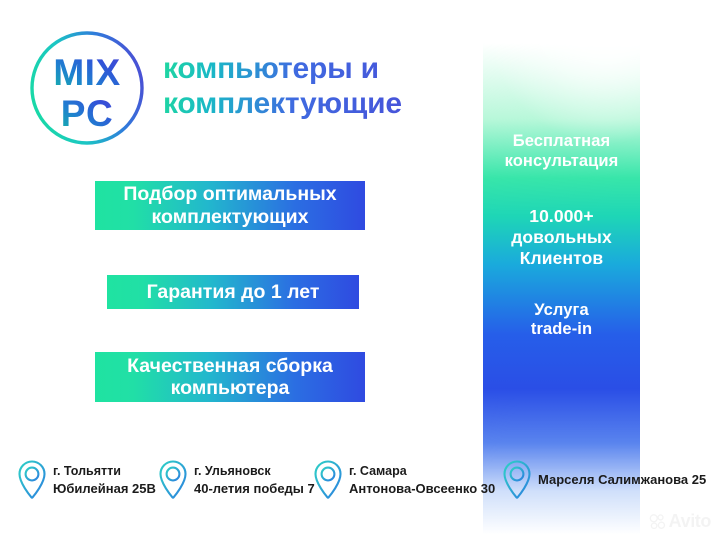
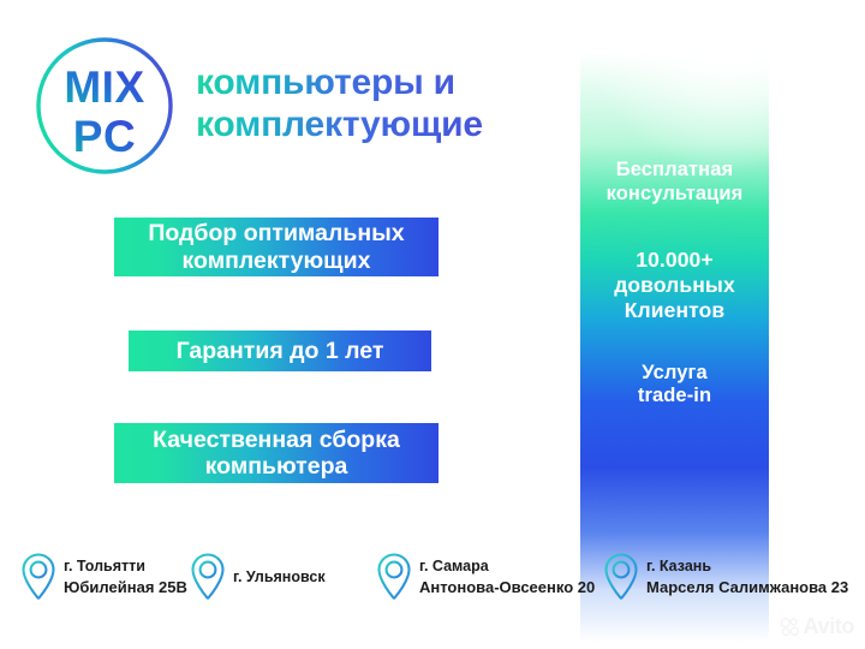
  Бесплатная
  консультация
  10.000+
  довольных
  Клиентов
  Услуга
  trade-in
  MIX
  PC
  компьютеры и
  комплектующие
  Подбор оптимальных
  комплектующих
  Гарантия до 1 лет
  Качественная сборка
  компьютера
  г. Тольятти
  Юбилейная 25В
  г. Ульяновск
- 40-летия победы 7
  г. Самара
- Антонова-Овсеенко 30
+ Антонова-Овсеенко 20
+ г. Казань
- Марселя Салимжанова 25
+ Марселя Салимжанова 23
